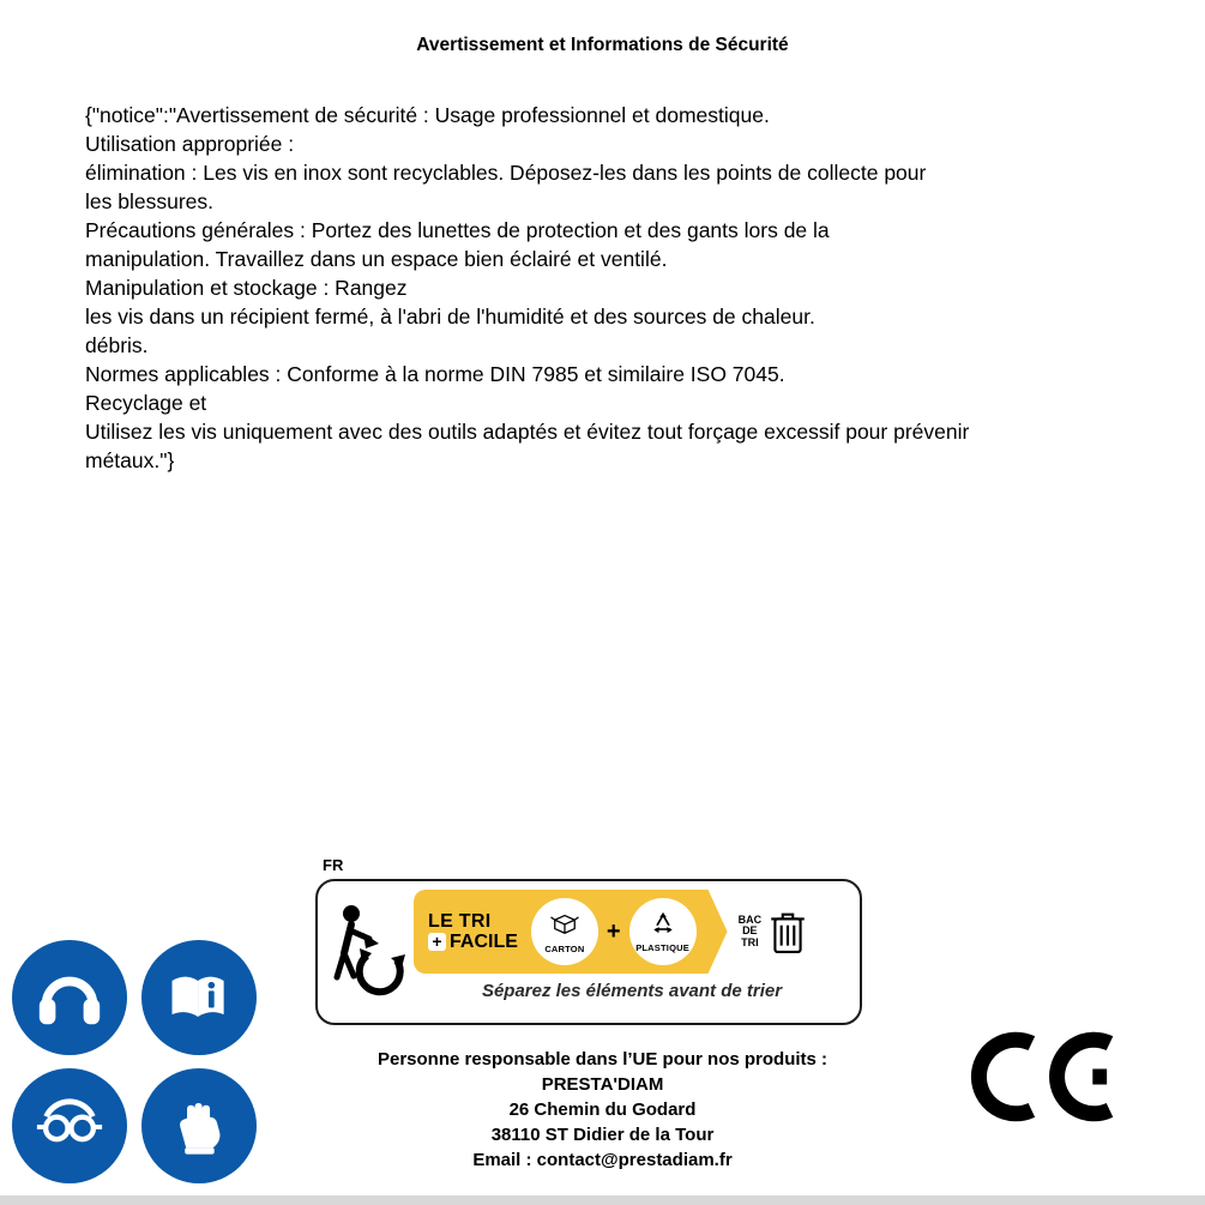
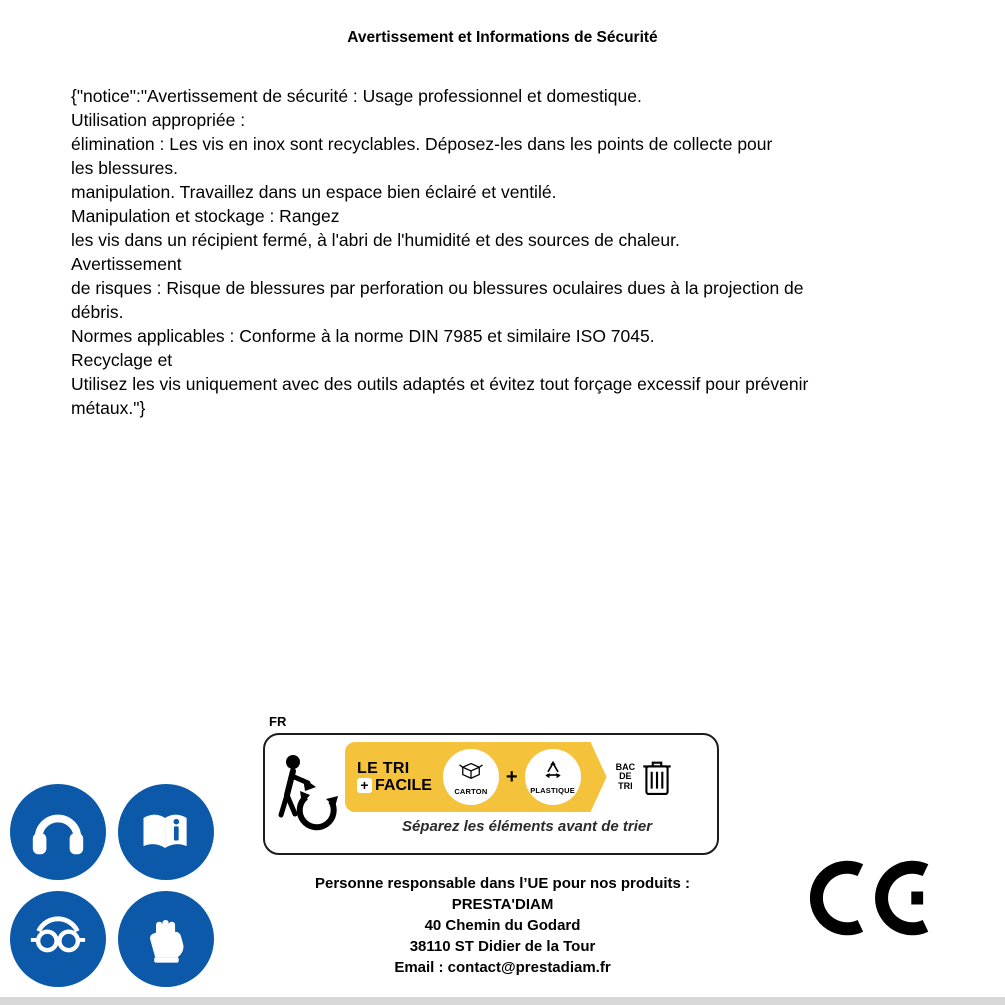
  Avertissement et Informations de Sécurité
  {"notice":"Avertissement de sécurité : Usage professionnel et domestique.
  Utilisation appropriée :
  élimination : Les vis en inox sont recyclables. Déposez-les dans les points de collecte pour
  les blessures.
- Précautions générales : Portez des lunettes de protection et des gants lors de la
  manipulation. Travaillez dans un espace bien éclairé et ventilé.
  Manipulation et stockage : Rangez
  les vis dans un récipient fermé, à l'abri de l'humidité et des sources de chaleur.
+ Avertissement
+ de risques : Risque de blessures par perforation ou blessures oculaires dues à la projection de
  débris.
  Normes applicables : Conforme à la norme DIN 7985 et similaire ISO 7045.
  Recyclage et
  Utilisez les vis uniquement avec des outils adaptés et évitez tout forçage excessif pour prévenir
  métaux."}
  FR
  LE TRI
  +
  FACILE
  CARTON
  +
  PLASTIQUE
  BAC
  DE
  TRI
  Séparez les éléments avant de trier
  Personne responsable dans l’UE pour nos produits :
  PRESTA'DIAM
- 26 Chemin du Godard
+ 40 Chemin du Godard
  38110 ST Didier de la Tour
  Email : contact@prestadiam.fr
